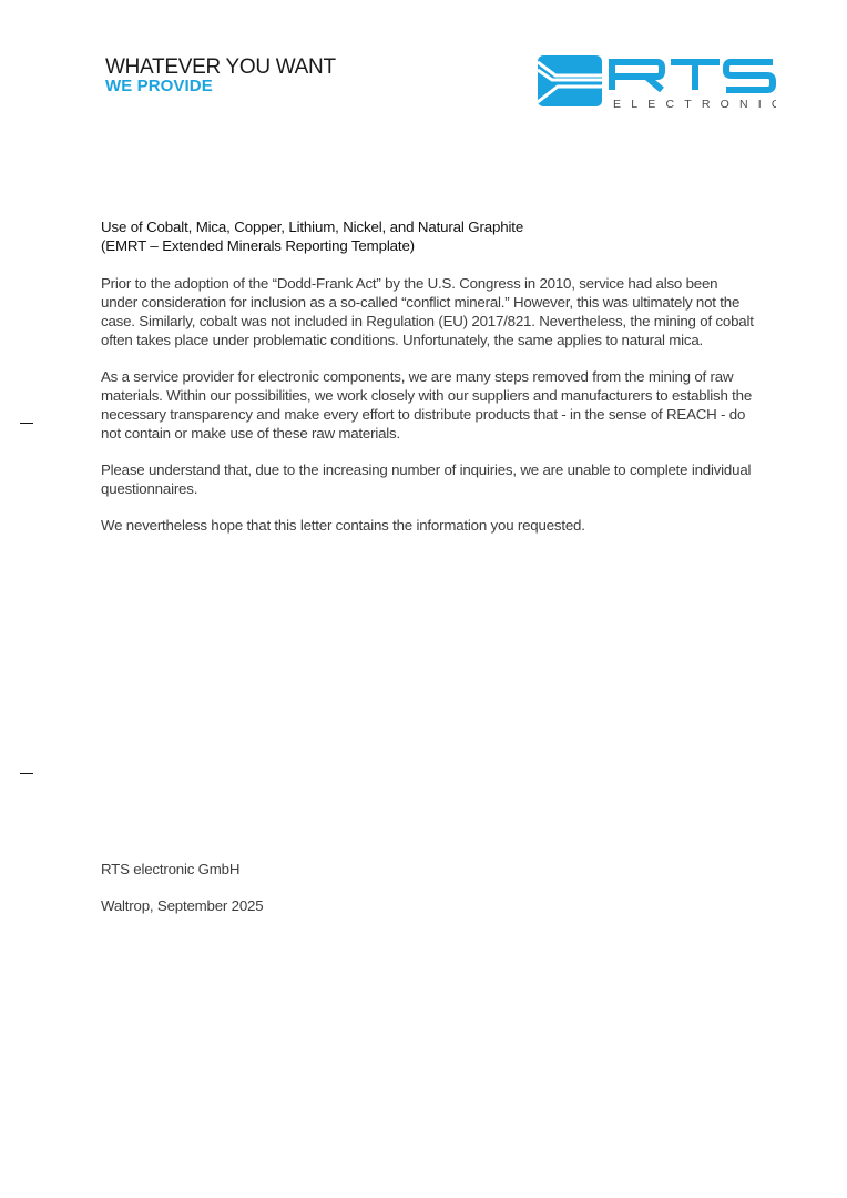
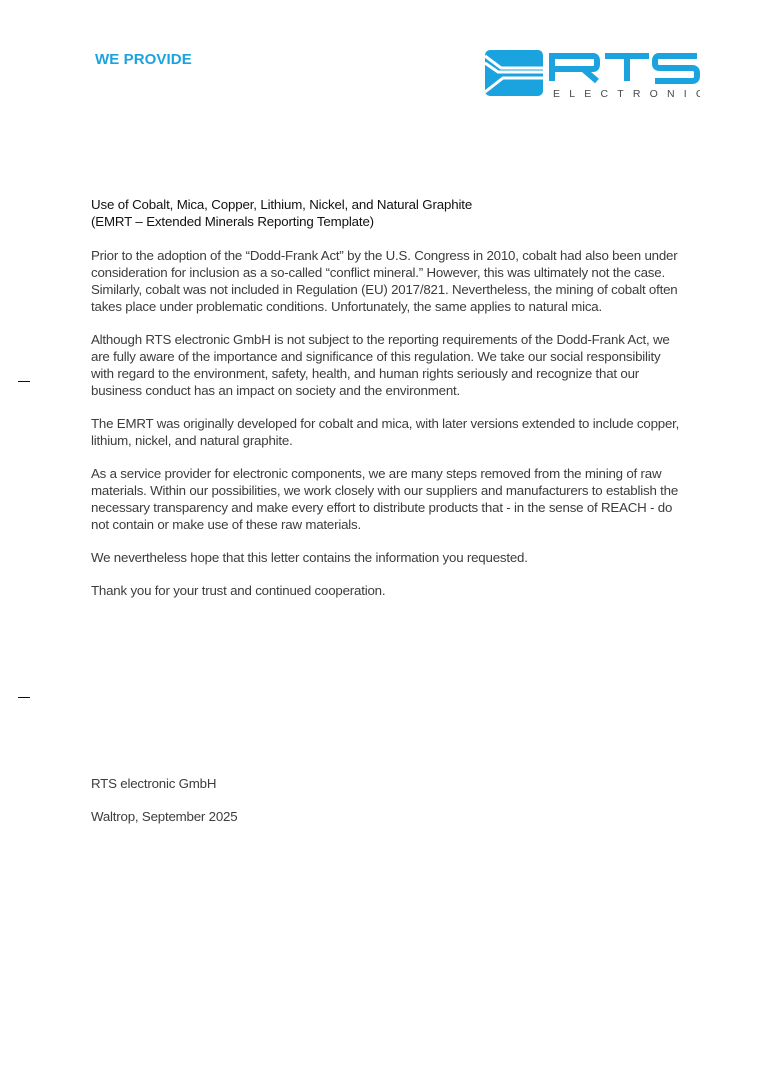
- WHATEVER YOU WANT
  WE PROVIDE
  ELECTRONI
  Use of Cobalt, Mica, Copper, Lithium, Nickel, and Natural Graphite
  (EMRT – Extended Minerals Reporting Template)
- Prior to the adoption of the “Dodd-Frank Act” by the U.S. Congress in 2010, service had also been under consideration for inclusion as a so-called “conflict mineral.” However, this was ultimately not the case. Similarly, cobalt was not included in Regulation (EU) 2017/821. Nevertheless, the mining of cobalt often takes place under problematic conditions. Unfortunately, the same applies to natural mica.
+ Prior to the adoption of the “Dodd-Frank Act” by the U.S. Congress in 2010, cobalt had also been under consideration for inclusion as a so-called “conflict mineral.” However, this was ultimately not the case. Similarly, cobalt was not included in Regulation (EU) 2017/821. Nevertheless, the mining of cobalt often takes place under problematic conditions. Unfortunately, the same applies to natural mica.
+ Although RTS electronic GmbH is not subject to the reporting requirements of the Dodd-Frank Act, we are fully aware of the importance and significance of this regulation. We take our social responsibility with regard to the environment, safety, health, and human rights seriously and recognize that our business conduct has an impact on society and the environment.
+ The EMRT was originally developed for cobalt and mica, with later versions extended to include copper, lithium, nickel, and natural graphite.
  As a service provider for electronic components, we are many steps removed from the mining of raw materials. Within our possibilities, we work closely with our suppliers and manufacturers to establish the necessary transparency and make every effort to distribute products that - in the sense of REACH - do not contain or make use of these raw materials.
- Please understand that, due to the increasing number of inquiries, we are unable to complete individual questionnaires.
  We nevertheless hope that this letter contains the information you requested.
+ Thank you for your trust and continued cooperation.
  RTS electronic GmbH
  Waltrop, September 2025
